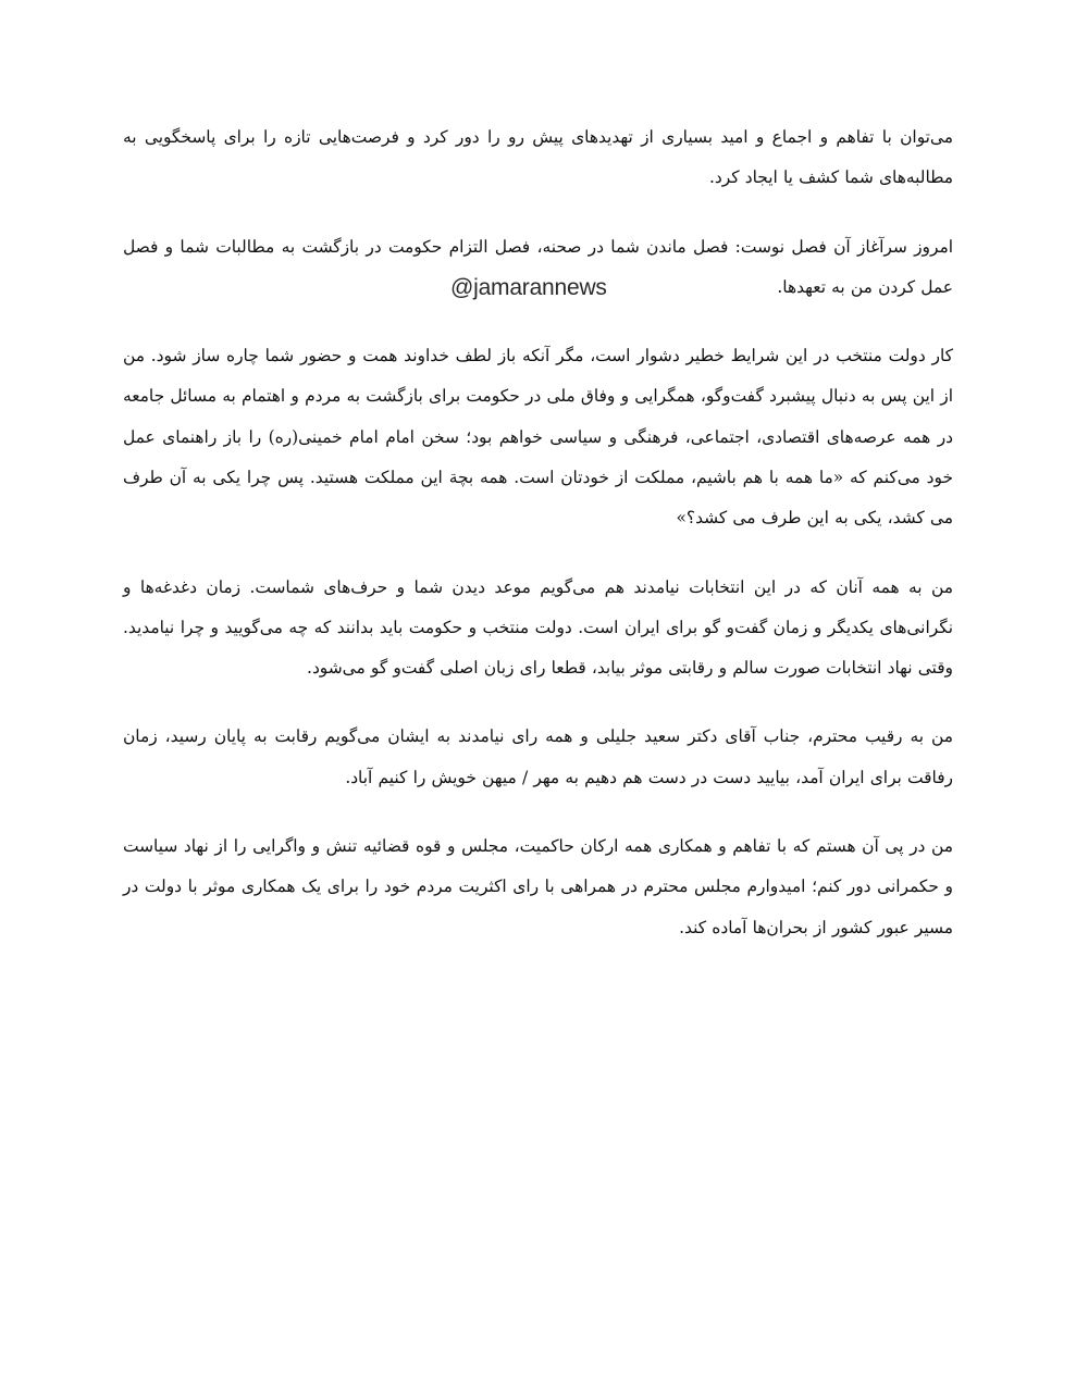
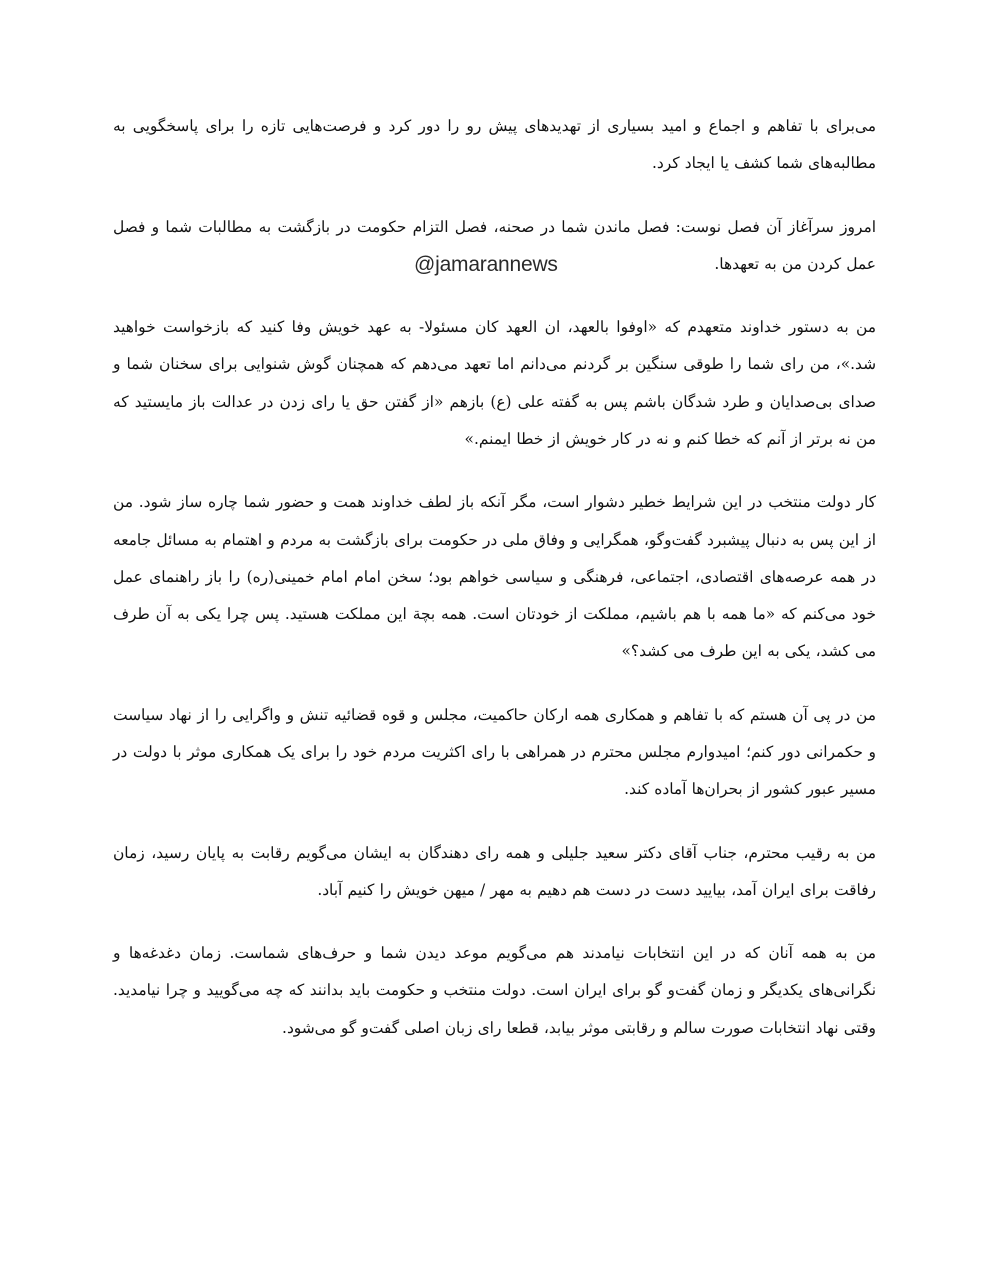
- می‌توان با تفاهم و اجماع و امید بسیاری از تهدیدهای پیش رو را دور کرد و فرصت‌هایی تازه را برای پاسخگویی به مطالبه‌های شما کشف یا ایجاد کرد.
+ می‌برای با تفاهم و اجماع و امید بسیاری از تهدیدهای پیش رو را دور کرد و فرصت‌هایی تازه را برای پاسخگویی به مطالبه‌های شما کشف یا ایجاد کرد.
  امروز سرآغاز آن فصل نوست: فصل ماندن شما در صحنه، فصل التزام حکومت در بازگشت به مطالبات شما و فصل عمل کردن من به تعهدها.
+ من به دستور خداوند متعهدم که «اوفوا بالعهد، ان العهد کان مسئولا- به عهد خویش وفا کنید که بازخواست خواهید شد.»، من رای شما را طوقی سنگین بر گردنم می‌دانم اما تعهد می‌دهم که همچنان گوش شنوایی برای سخنان شما و صدای بی‌صدایان و طرد شدگان باشم پس به گفته علی (ع) بازهم «از گفتن حق یا رای زدن در عدالت باز مایستید که من نه برتر از آنم که خطا کنم و نه در کار خویش از خطا ایمنم.»
  کار دولت منتخب در این شرایط خطیر دشوار است، مگر آنکه باز لطف خداوند همت و حضور شما چاره ساز شود. من از این پس به دنبال پیشبرد گفت‌و‌گو، همگرایی و وفاق ملی در حکومت برای بازگشت به مردم و اهتمام به مسائل جامعه در همه عرصه‌های اقتصادی، اجتماعی، فرهنگی و سیاسی خواهم بود؛ سخن امام امام خمینی(ره) را باز راهنمای عمل خود می‌کنم که «ما همه با هم باشیم، مملکت از خودتان است. همه بچة این مملکت هستید. پس چرا یکی به آن طرف می کشد، یکی به این طرف می کشد؟»
- من به همه آنان که در این انتخابات نیامدند هم می‌گویم موعد دیدن شما و حرف‌های شماست. زمان دغدغه‌ها و نگرانی‌های یکدیگر و زمان گفت‌و گو برای ایران است. دولت منتخب و حکومت باید بدانند که چه می‌گویید و چرا نیامدید. وقتی نهاد انتخابات صورت سالم و رقابتی موثر بیابد، قطعا رای زبان اصلی گفت‌و گو می‌شود.
+ من در پی آن هستم که با تفاهم و همکاری همه ارکان حاکمیت، مجلس و قوه قضائیه تنش و واگرایی را از نهاد سیاست و حکمرانی دور کنم؛ امیدوارم مجلس محترم در همراهی با رای اکثریت مردم خود را برای یک همکاری موثر با دولت در مسیر عبور کشور از بحران‌ها آماده کند.
- من به رقیب محترم، جناب آقای دکتر سعید جلیلی و همه رای نیامدند به ایشان می‌گویم رقابت به پایان رسید، زمان رفاقت برای ایران آمد، بیایید دست در دست هم دهیم به مهر / میهن خویش را کنیم آباد.
+ من به رقیب محترم، جناب آقای دکتر سعید جلیلی و همه رای دهندگان به ایشان می‌گویم رقابت به پایان رسید، زمان رفاقت برای ایران آمد، بیایید دست در دست هم دهیم به مهر / میهن خویش را کنیم آباد.
- من در پی آن هستم که با تفاهم و همکاری همه ارکان حاکمیت، مجلس و قوه قضائیه تنش و واگرایی را از نهاد سیاست و حکمرانی دور کنم؛ امیدوارم مجلس محترم در همراهی با رای اکثریت مردم خود را برای یک همکاری موثر با دولت در مسیر عبور کشور از بحران‌ها آماده کند.
+ من به همه آنان که در این انتخابات نیامدند هم می‌گویم موعد دیدن شما و حرف‌های شماست. زمان دغدغه‌ها و نگرانی‌های یکدیگر و زمان گفت‌و گو برای ایران است. دولت منتخب و حکومت باید بدانند که چه می‌گویید و چرا نیامدید. وقتی نهاد انتخابات صورت سالم و رقابتی موثر بیابد، قطعا رای زبان اصلی گفت‌و گو می‌شود.
  @jamarannews
